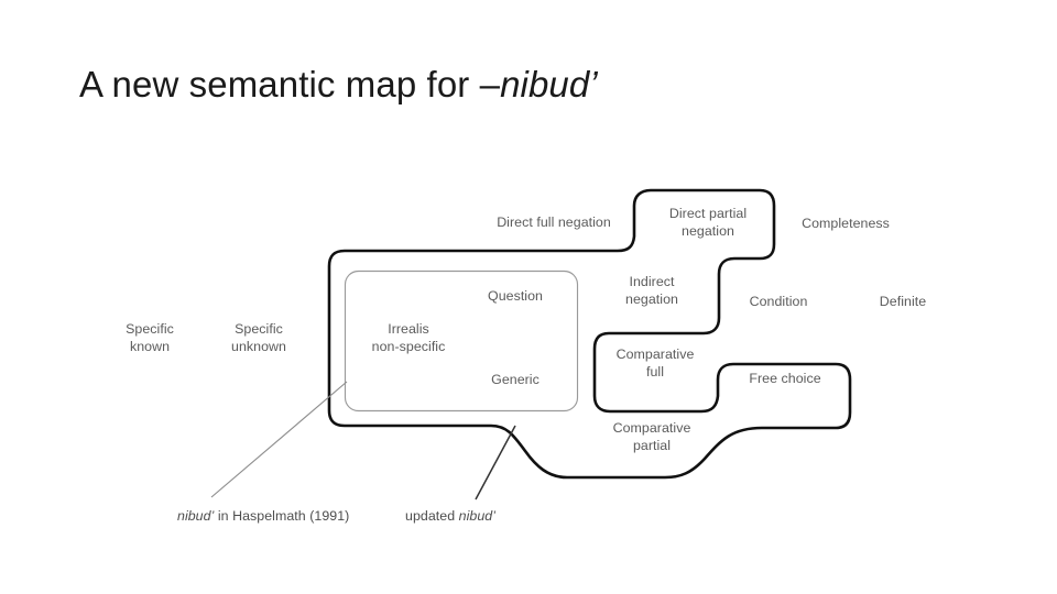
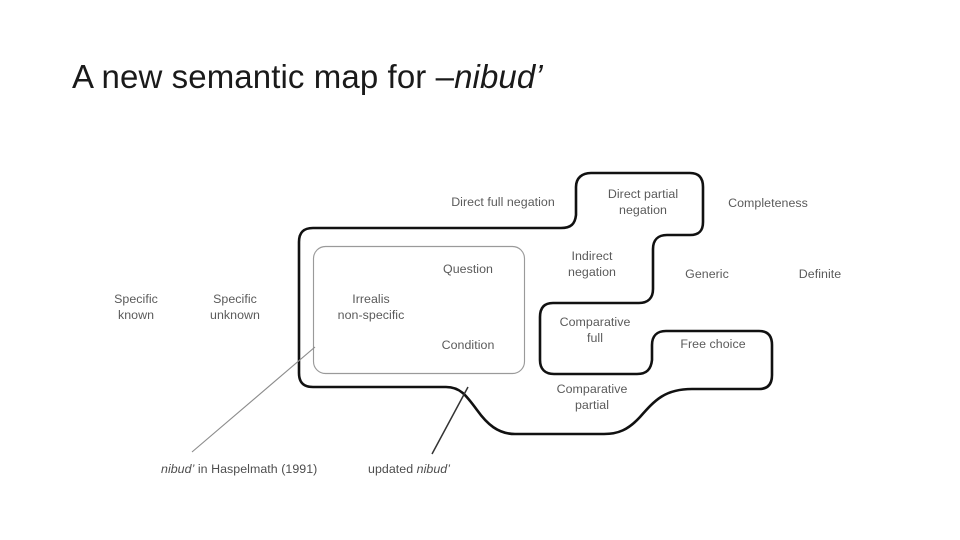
  A new semantic map for –nibud’
  Specific
  known
  Specific
  unknown
  Irrealis
  non-specific
  Question
- Generic
+ Condition
  Direct full negation
  Direct partial
  negation
  Indirect
  negation
  Comparative
  full
  Comparative
  partial
  Free choice
  Completeness
- Condition
+ Generic
  Definite
  nibud’ in Haspelmath (1991)
  updated nibud’
